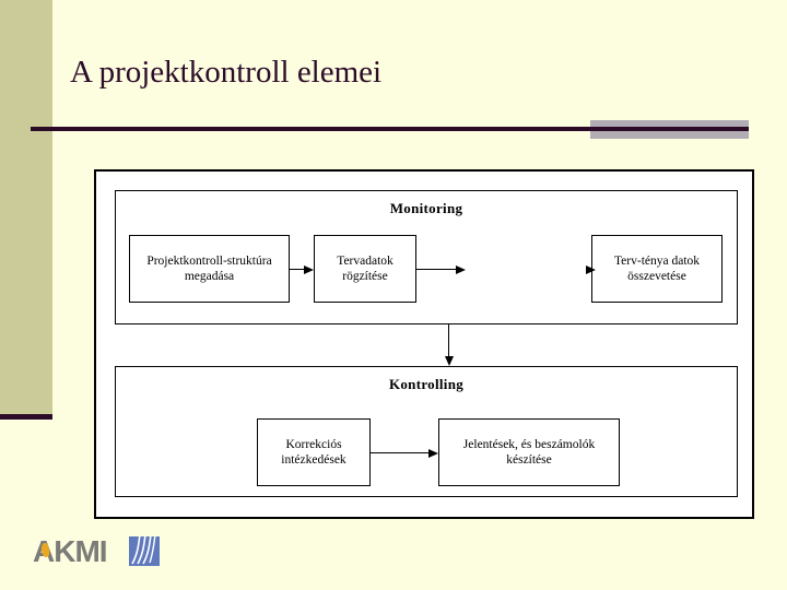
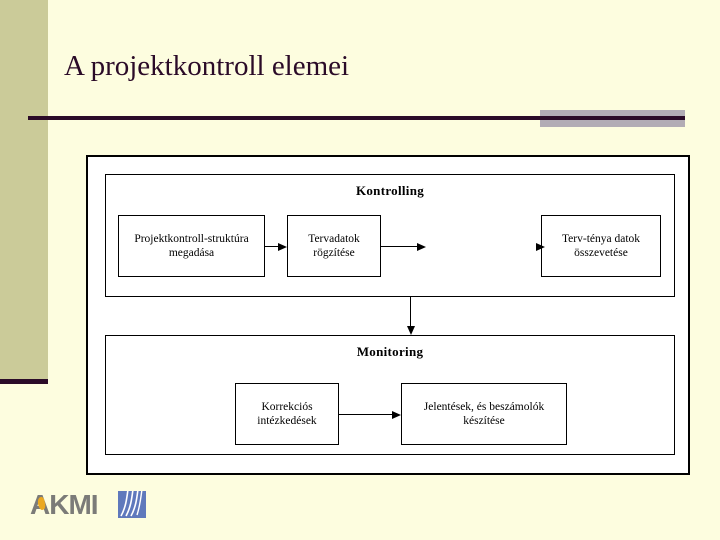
  A projektkontroll elemei
- Monitoring
+ Kontrolling
  Projektkontroll-struktúra megadása
  Tervadatok rögzítése
  Terv-ténya datok összevetése
- Kontrolling
+ Monitoring
  Korrekciós intézkedések
  Jelentések, és beszámolók készítése
  KMI
